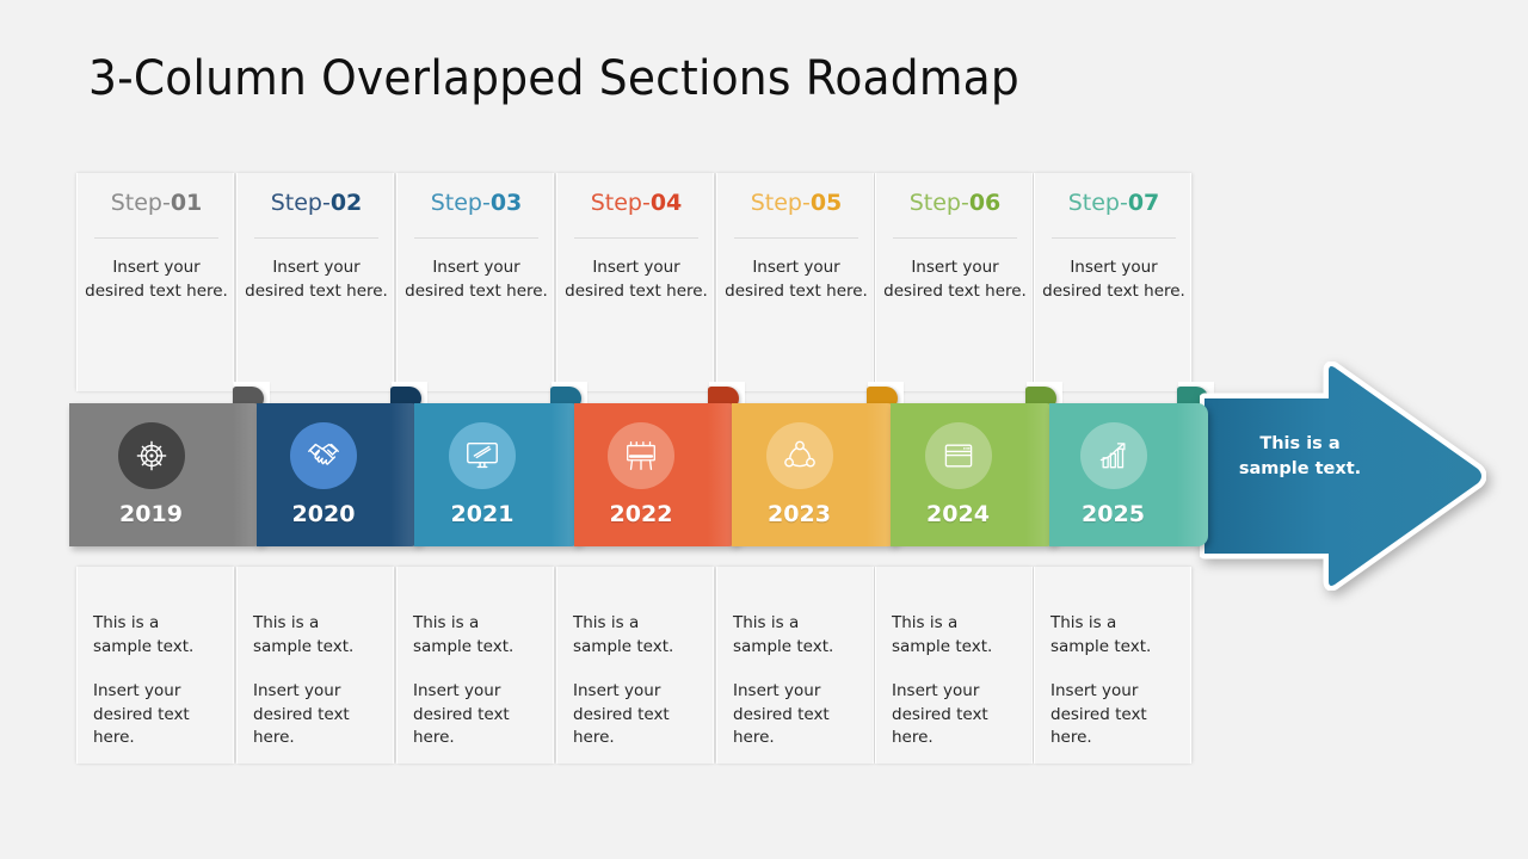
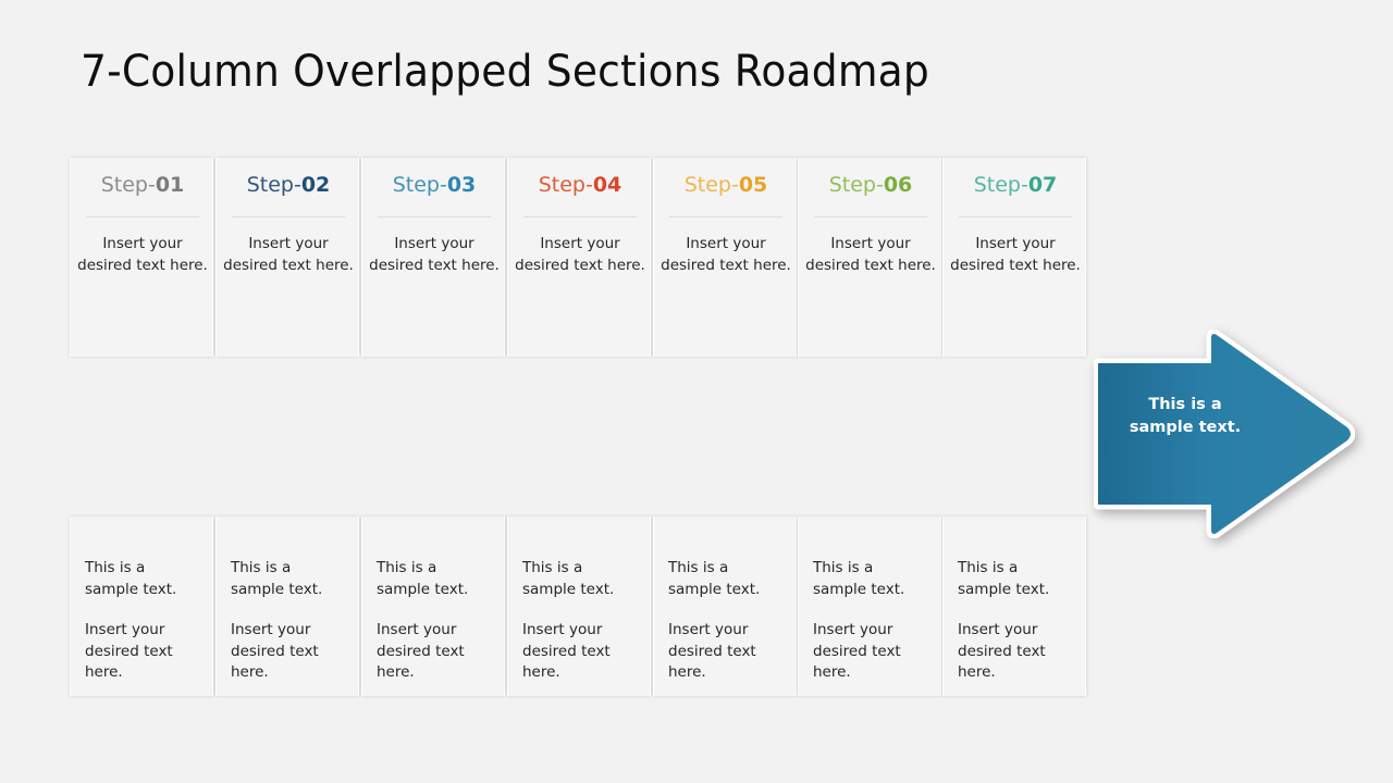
- 3-Column Overlapped Sections Roadmap
+ 7-Column Overlapped Sections Roadmap
  Step-01
  Insert your desired text here.
  This is a sample text.
  Insert your desired text here.
  Step-02
  Insert your desired text here.
  This is a sample text.
  Insert your desired text here.
  Step-03
  Insert your desired text here.
  This is a sample text.
  Insert your desired text here.
  Step-04
  Insert your desired text here.
  This is a sample text.
  Insert your desired text here.
  Step-05
  Insert your desired text here.
  This is a sample text.
  Insert your desired text here.
  Step-06
  Insert your desired text here.
  This is a sample text.
  Insert your desired text here.
  Step-07
  Insert your desired text here.
  This is a sample text.
  Insert your desired text here.
- 2019
- 2020
- 2021
- 2022
- 2023
- 2024
- 2025
  This is a sample text.
